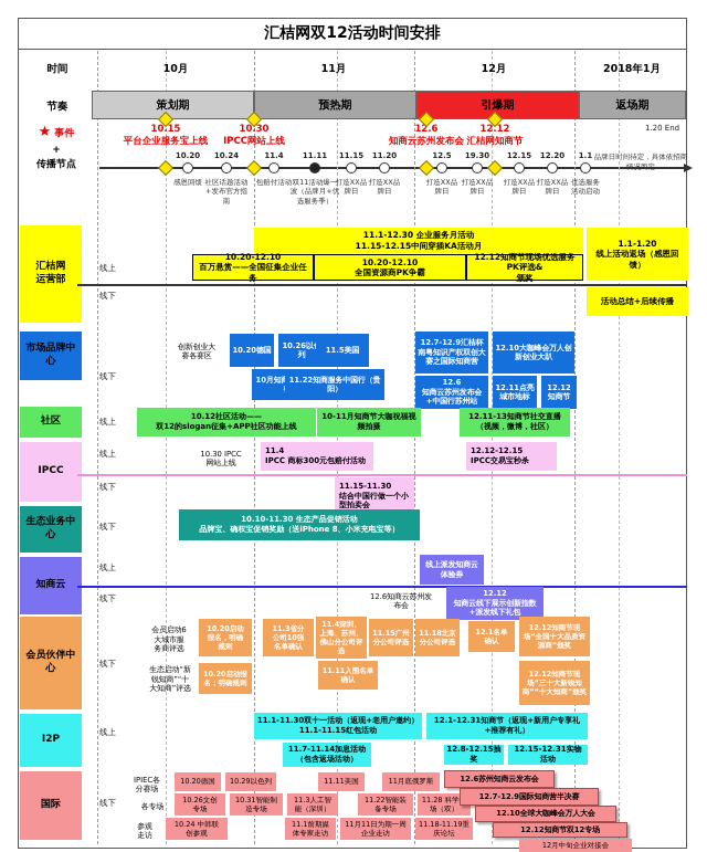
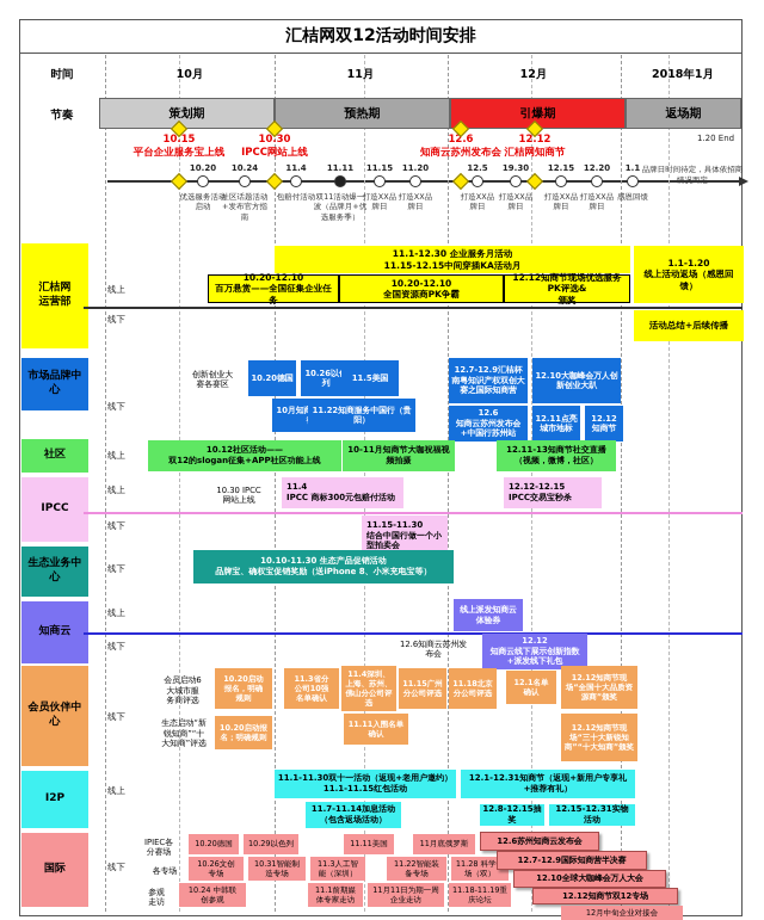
  汇桔网双12活动时间安排
  时间
  节奏
- ★ 事件
- +
- 传播节点
  1.20 End
  品牌日时间待定，具体依招商情况而定
  10月
  11月
  12月
  2018年1月
  策划期
  预热期
  引爆期
  返场期
  10.15
  平台企业服务宝上线
  10.30
  IPCC网站上线
  12.6
  知商云苏州发布会
  12.12
  汇桔网知商节
  10.20
- 感恩回馈
+ 优选服务活动启动
  10.24
  社区话题活动+发布官方指南
  11.4
  包赔付活动
  11.11
  双11活动爆一波（品牌月+优选服务季）
  11.15
  打造XX品牌日
  11.20
  打造XX品牌日
  12.5
  打造XX品牌日
  19.30
  打造XX品牌日
  12.15
  打造XX品牌日
  12.20
  打造XX品牌日
  1.1
- 优选服务活动启动
+ 感恩回馈
  汇桔网
  运营部
  线上
  线下
  11.1-12.30 企业服务月活动
  11.15-12.15中间穿插KA活动月
  10.20-12.10
  百万悬赏——全国征集企业任务
  10.20-12.10
  全国资源商PK争霸
  12.12知商节现场优选服务PK评选&
  颁奖
  1.1-1.20
  线上活动返场（感恩回馈）
  活动总结+后续传播
  市场品牌中
  心
  线下
  创新创业大
  赛各赛区
  10.20德国
  10.26以列
  11.5美国
  11.22知商服务中国行（贵阳）
  12.7-12.9汇桔杯南粤知识产权双创大赛之国际知商营
  12.10大咖峰会万人创新创业大趴
  12.6
  知商云苏州发布会+中国行苏州站
  12.11点亮城市地标
  12.12知商节
  社区
  线上
  10.12社区活动——
  双12的slogan征集+APP社区功能上线
  10-11月知商节大咖祝福视频拍摄
  12.11-13知商节社交直播（视频，微博，社区）
  IPCC
  线上
  线下
  10.30 IPCC
  网站上线
  11.4
  IPCC 商标300元包赔付活动
  12.12-12.15
  IPCC交易宝秒杀
  11.15-11.30
  结合中国行做一个小型拍卖会
  生态业务中
  心
  线下
  10.10-11.30 生态产品促销活动
  品牌宝、确权宝促销奖励（送iPhone 8、小米充电宝等）
  知商云
  线上
  线下
  线上派发知商云
  体验券
  12.6知商云苏州发
  布会
  12.12
  知商云线下展示创新指数
  +派发线下礼包
  会员伙伴中
  心
  线下
  会员启动6
  大城市服
  务商评选
  生态启动“新
  锐知商”“十
  大知商”评选
  10.20启动
  报名，明确
  规则
  11.3省分
  公司10强
  名单确认
  11.4深圳、上海、苏州、佛山分公司评选
  11.15广州分公司评选
  11.18北京分公司评选
  12.1名单
  确认
  12.12知商节现场“全国十大品质资源商”颁奖
  10.20启动报
  名；明确规则
  11.11入围名单
  确认
  12.12知商节现场“三十大新锐知商”“十大知商”颁奖
  I2P
  线上
  11.1-11.30双十一活动（返现+老用户邀约）
  11.1-11.15红包活动
  12.1-12.31知商节（返现+新用户专享礼+推荐有礼）
  11.7-11.14加息活动
  （包含返场活动）
  12.8-12.15抽奖
  12.15-12.31实物活动
  国际
  线下
  IPIEC各
  分赛场
  10.20德国
  10.29以色列
  11.11美国
  11月底俄罗斯
  12.6苏州知商云发布会
  各专场
  10.26文创
  专场
  10.31智能制
  造专场
  11.3人工智
  能（深圳）
  11.22智能装
  备专场
  11.28 科学
  场（双）
  12.7-12.9国际知商营半决赛
  参观
  走访
  10.24 中韩联
  创参观
  11.1前期媒
  体专家走访
  11月11日为期一周
  企业走访
  11.18-11.19重
  庆论坛
  12.10全球大咖峰会万人大会
  12.12知商节双12专场
  12月中旬企业对接会
